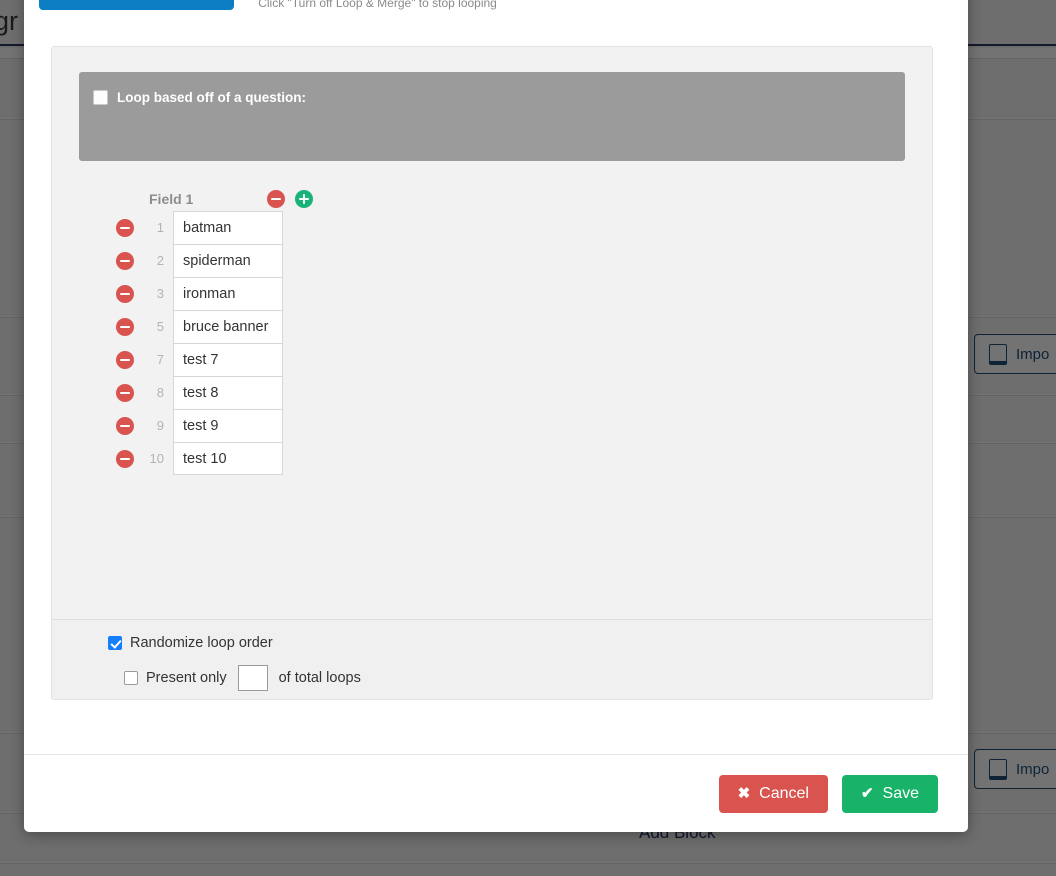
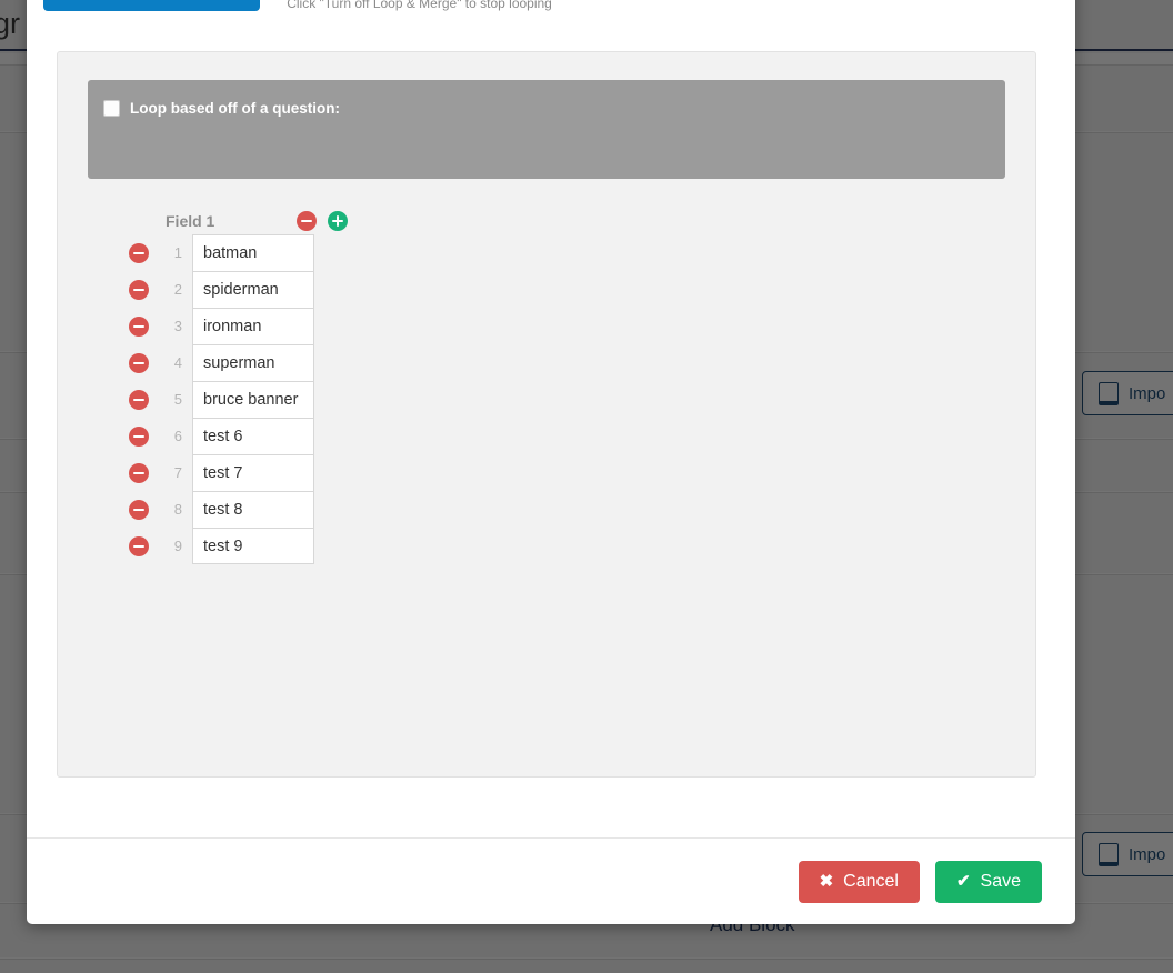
  gr
  Impo
  Impo
  Add Block
  Click "Turn off Loop & Merge" to stop looping
  Loop based off of a question:
  Field 1
  1
  batman
  2
  spiderman
  3
  ironman
+ 4
+ superman
  5
  bruce banner
+ 6
+ test 6
  7
  test 7
  8
  test 8
  9
  test 9
- 10
- test 10
- Randomize loop order
- Present only
- of total loops
  ✖
  Cancel
  ✔
  Save
